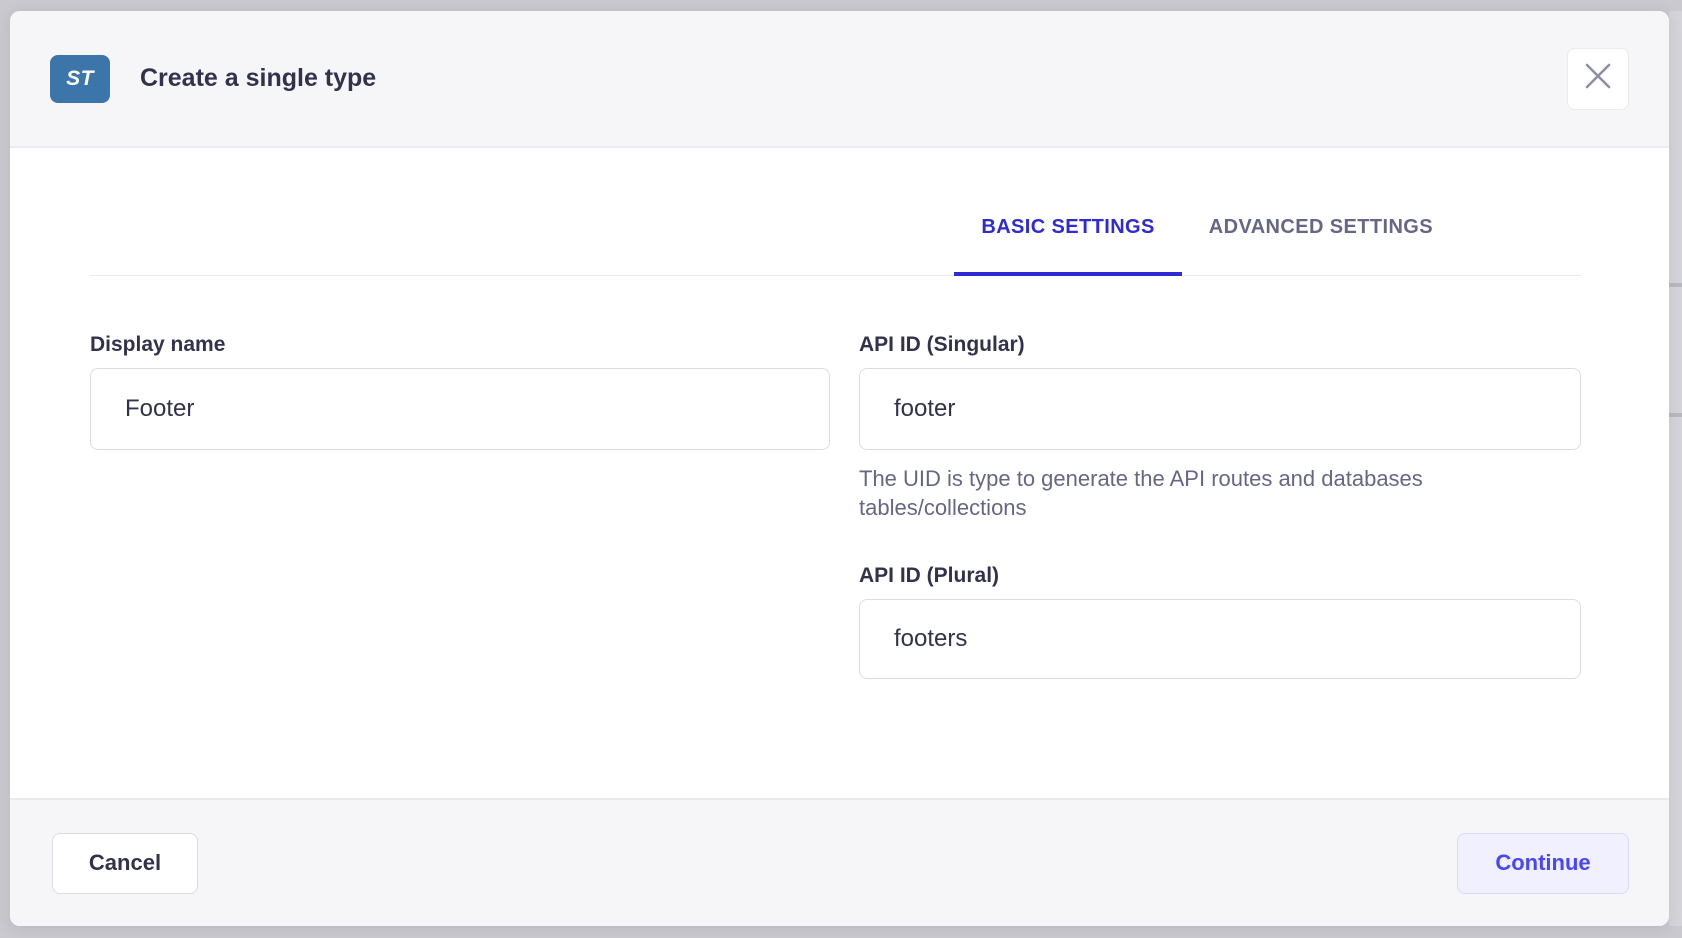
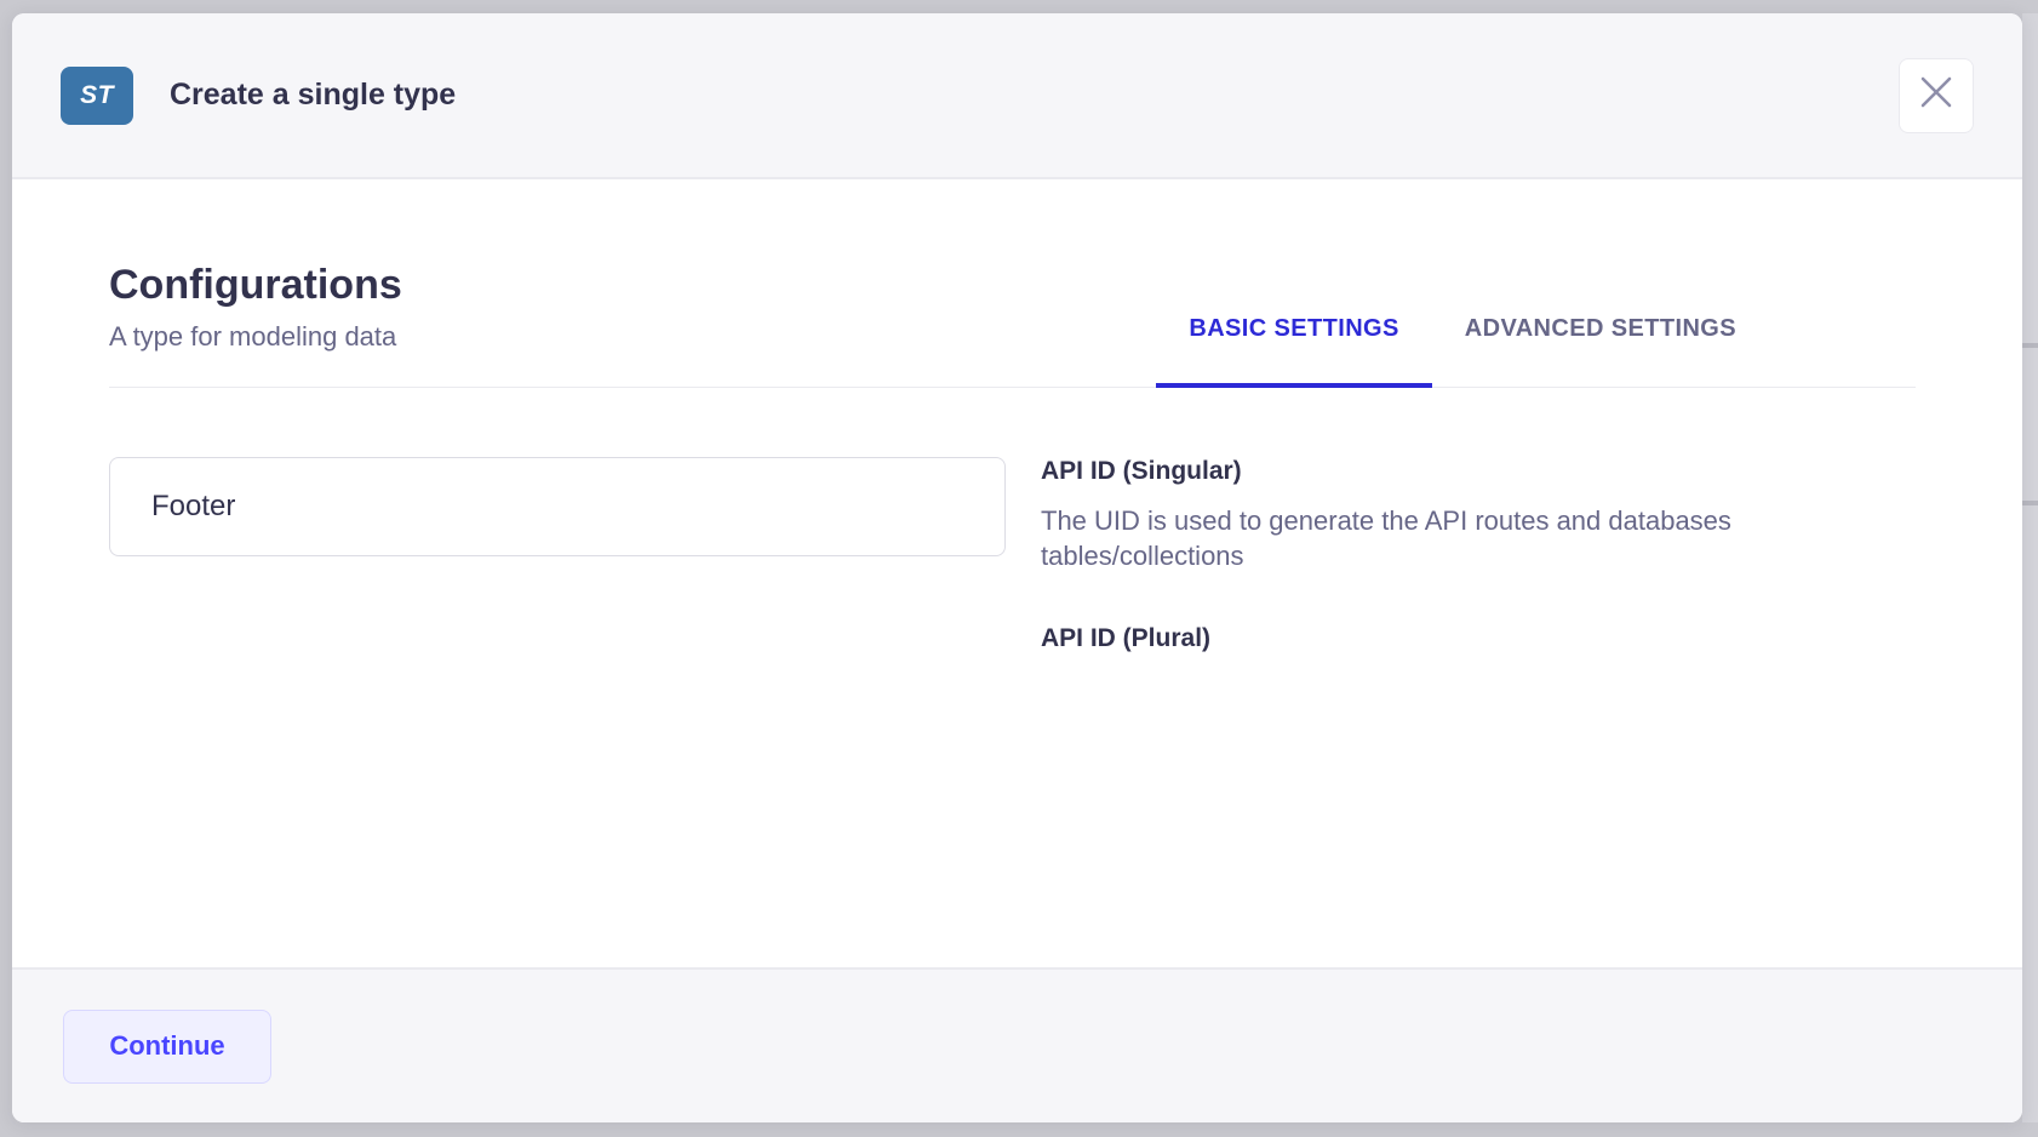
  ST
  Create a single type
+ Configurations
+ A type for modeling data
  BASIC SETTINGS
  ADVANCED SETTINGS
- Display name
  Footer
  API ID (Singular)
- footer
- The UID is type to generate the API routes and databases tables/collections
+ The UID is used to generate the API routes and databases tables/collections
  API ID (Plural)
- footers
- Cancel
  Continue
